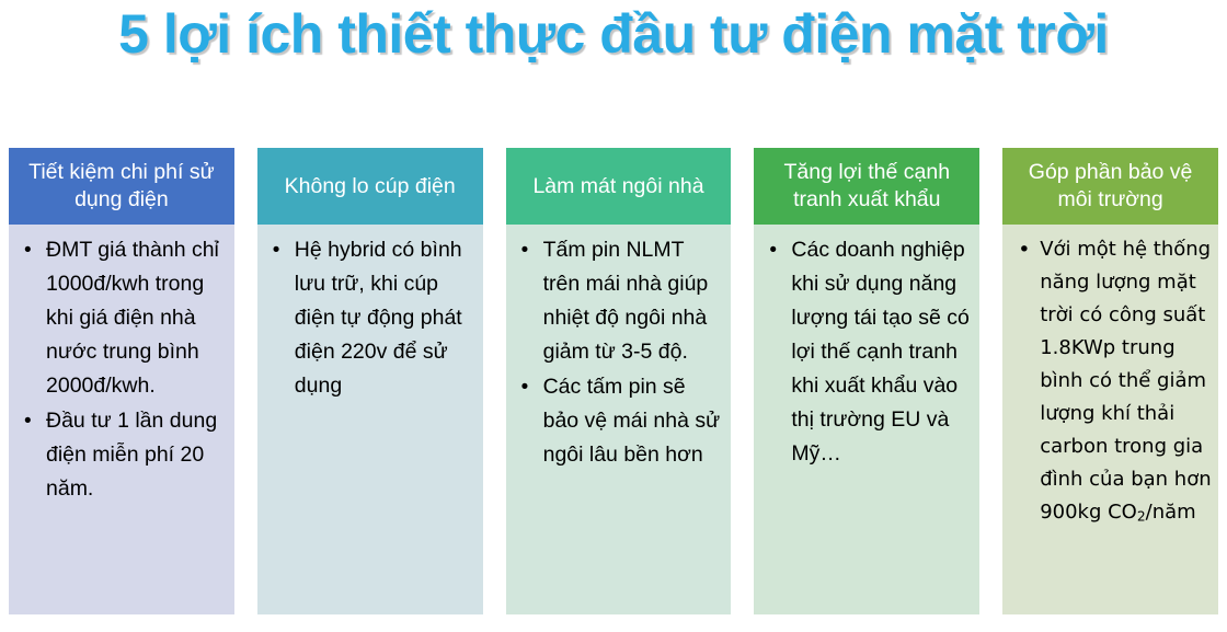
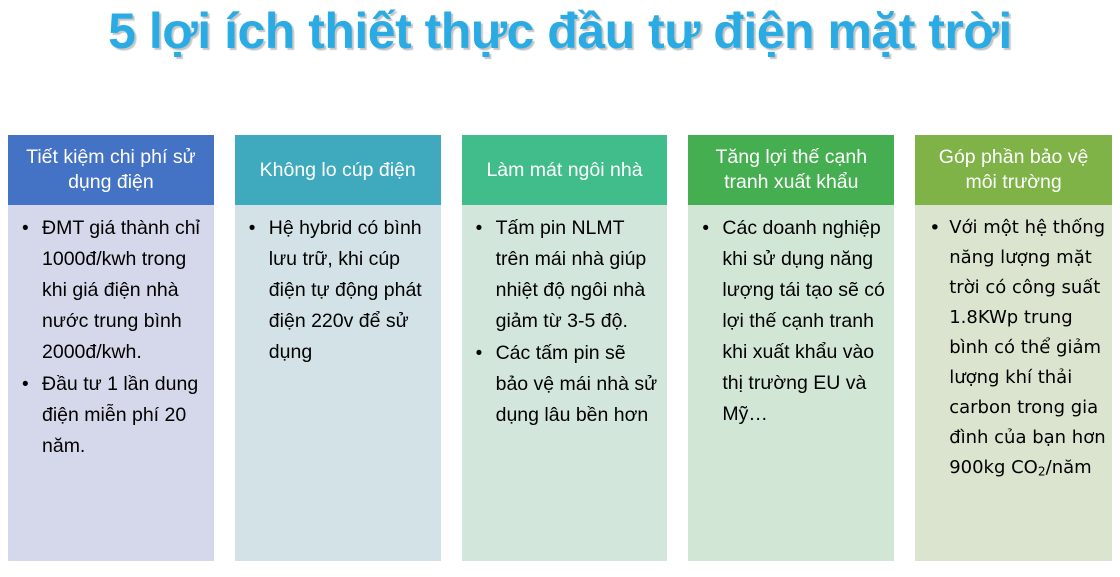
  5 lợi ích thiết thực đầu tư điện mặt trời
  Tiết kiệm chi phí sử dụng điện
  ĐMT giá thành chỉ 1000đ/kwh trong khi giá điện nhà nước trung bình 2000đ/kwh.
  Đầu tư 1 lần dung điện miễn phí 20 năm.
  Không lo cúp điện
  Hệ hybrid có bình lưu trữ, khi cúp điện tự động phát điện 220v để sử dụng
  Làm mát ngôi nhà
  Tấm pin NLMT trên mái nhà giúp nhiệt độ ngôi nhà giảm từ 3-5 độ.
- Các tấm pin sẽ bảo vệ mái nhà sử ngôi lâu bền hơn
+ Các tấm pin sẽ bảo vệ mái nhà sử dụng lâu bền hơn
  Tăng lợi thế cạnh tranh xuất khẩu
  Các doanh nghiệp khi sử dụng năng lượng tái tạo sẽ có lợi thế cạnh tranh khi xuất khẩu vào thị trường EU và Mỹ…
  Góp phần bảo vệ môi trường
  Với một hệ thống năng lượng mặt trời có công suất 1.8KWp trung bình có thể giảm lượng khí thải carbon trong gia đình của bạn hơn 900kg CO2/năm
